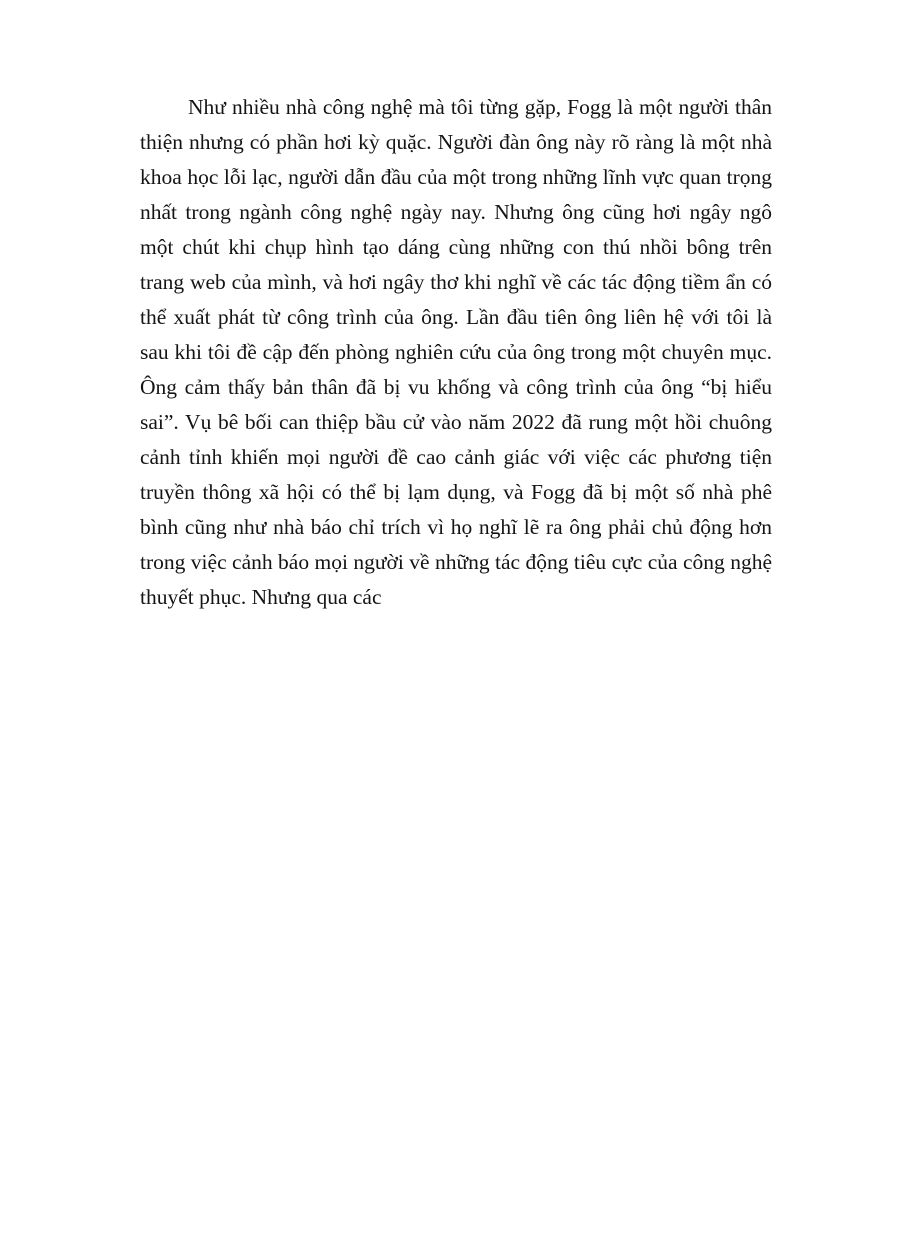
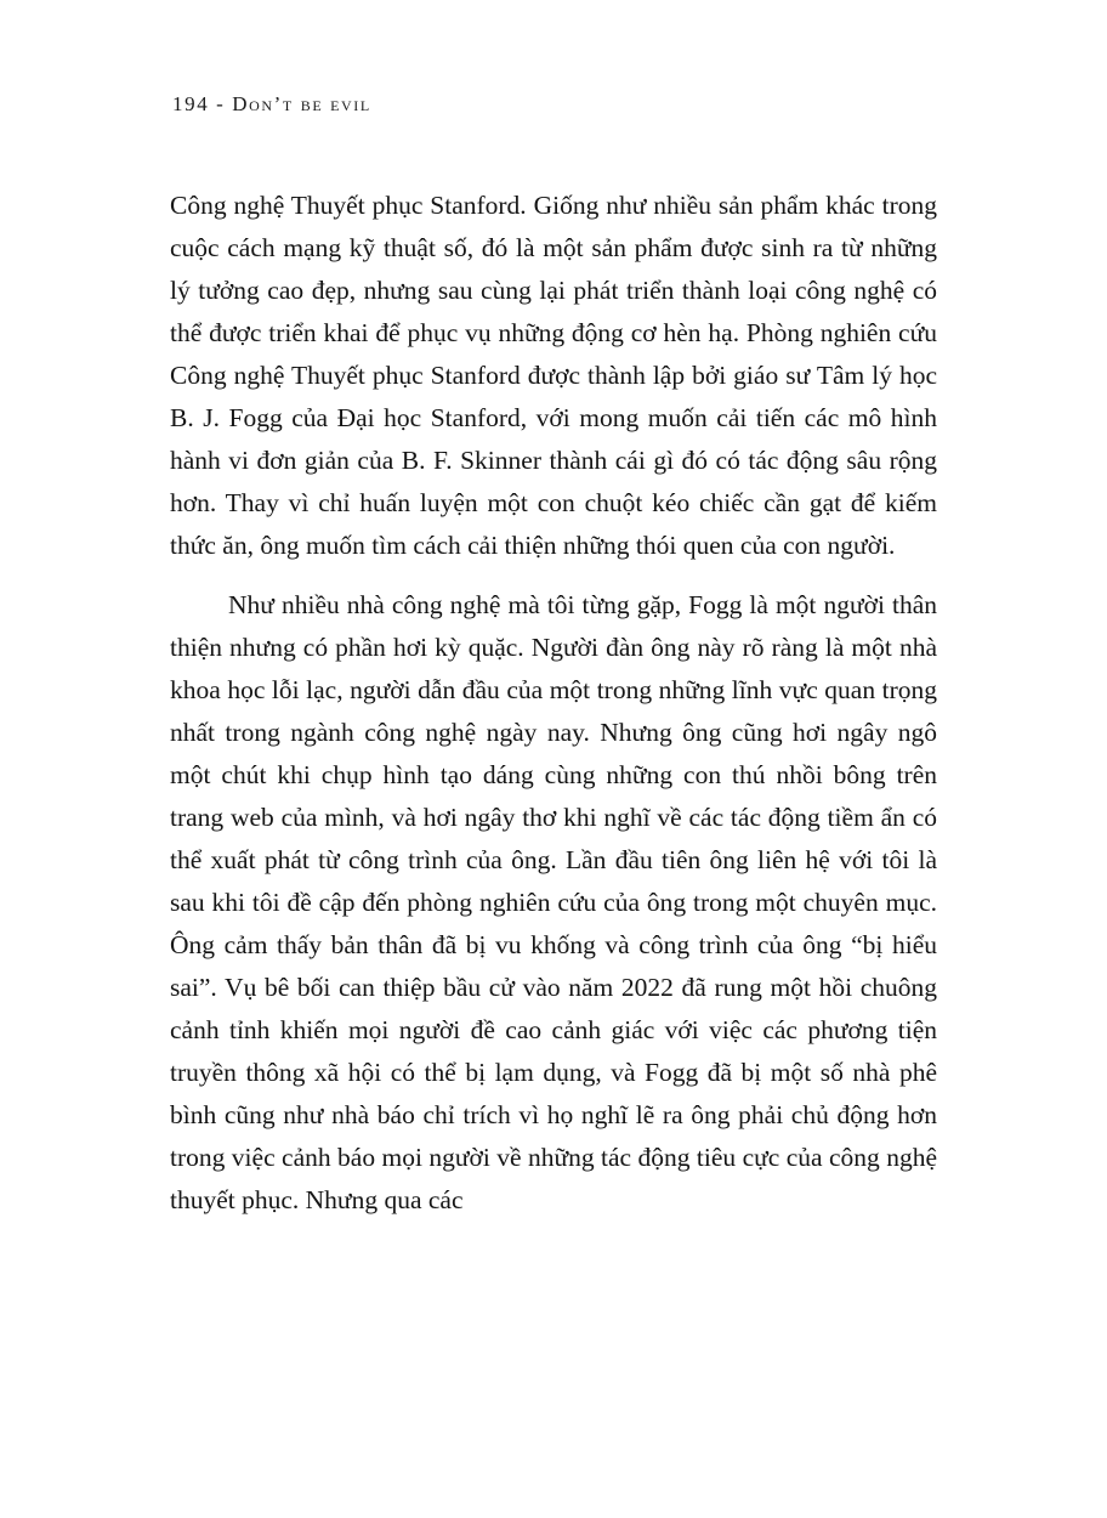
+ 194 - Don’t be evil
+ Công nghệ Thuyết phục Stanford. Giống như nhiều sản phẩm khác trong cuộc cách mạng kỹ thuật số, đó là một sản phẩm được sinh ra từ những lý tưởng cao đẹp, nhưng sau cùng lại phát triển thành loại công nghệ có thể được triển khai để phục vụ những động cơ hèn hạ. Phòng nghiên cứu Công nghệ Thuyết phục Stanford được thành lập bởi giáo sư Tâm lý học B. J. Fogg của Đại học Stanford, với mong muốn cải tiến các mô hình hành vi đơn giản của B. F. Skinner thành cái gì đó có tác động sâu rộng hơn. Thay vì chỉ huấn luyện một con chuột kéo chiếc cần gạt để kiếm thức ăn, ông muốn tìm cách cải thiện những thói quen của con người.
  Như nhiều nhà công nghệ mà tôi từng gặp, Fogg là một người thân thiện nhưng có phần hơi kỳ quặc. Người đàn ông này rõ ràng là một nhà khoa học lỗi lạc, người dẫn đầu của một trong những lĩnh vực quan trọng nhất trong ngành công nghệ ngày nay. Nhưng ông cũng hơi ngây ngô một chút khi chụp hình tạo dáng cùng những con thú nhồi bông trên trang web của mình, và hơi ngây thơ khi nghĩ về các tác động tiềm ẩn có thể xuất phát từ công trình của ông. Lần đầu tiên ông liên hệ với tôi là sau khi tôi đề cập đến phòng nghiên cứu của ông trong một chuyên mục. Ông cảm thấy bản thân đã bị vu khống và công trình của ông “bị hiểu sai”. Vụ bê bối can thiệp bầu cử vào năm 2022 đã rung một hồi chuông cảnh tỉnh khiến mọi người đề cao cảnh giác với việc các phương tiện truyền thông xã hội có thể bị lạm dụng, và Fogg đã bị một số nhà phê bình cũng như nhà báo chỉ trích vì họ nghĩ lẽ ra ông phải chủ động hơn trong việc cảnh báo mọi người về những tác động tiêu cực của công nghệ thuyết phục. Nhưng qua các
